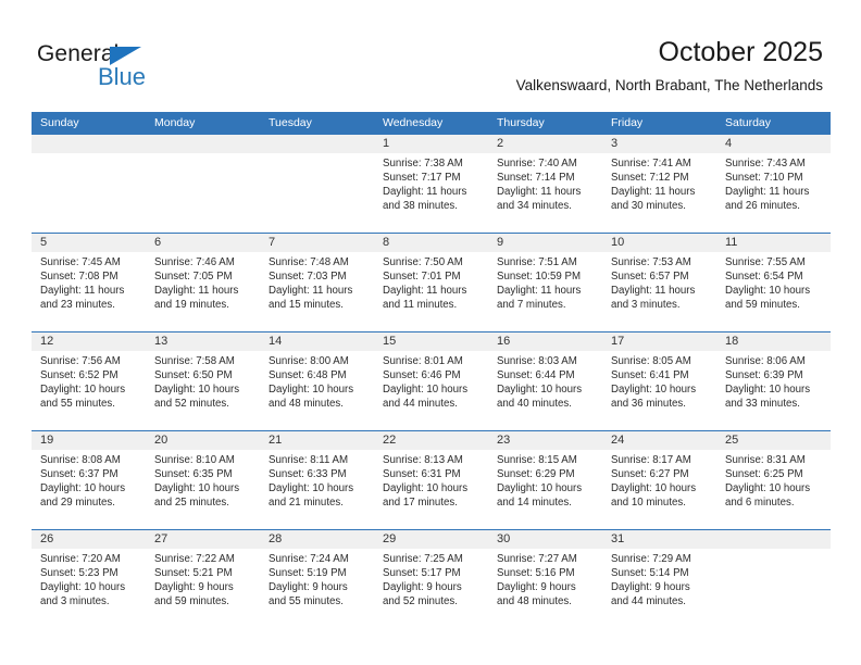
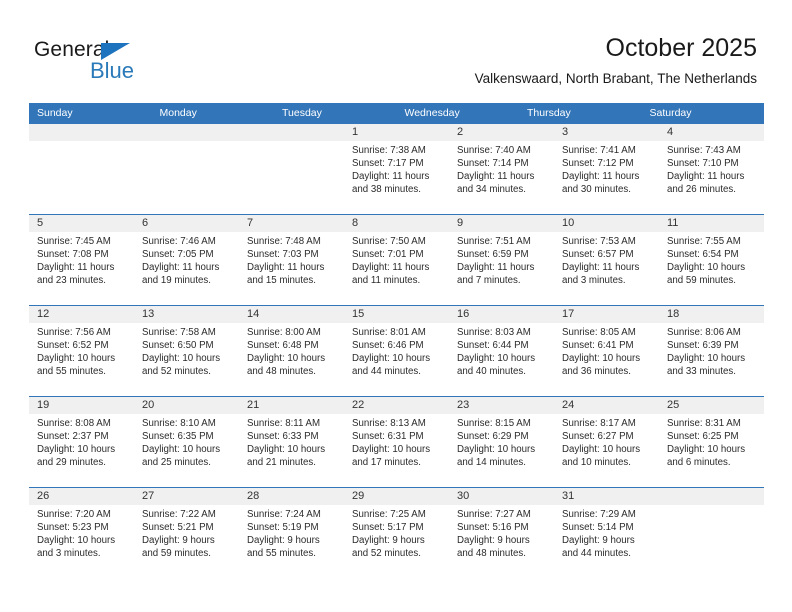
  General
  Blue
  October 2025
  Valkenswaard, North Brabant, The Netherlands
  Sunday
  Monday
  Tuesday
  Wednesday
  Thursday
- Friday
  Saturday
  1
  Sunrise: 7:38 AM
  Sunset: 7:17 PM
  Daylight: 11 hours
  and 38 minutes.
  2
  Sunrise: 7:40 AM
  Sunset: 7:14 PM
  Daylight: 11 hours
  and 34 minutes.
  3
  Sunrise: 7:41 AM
  Sunset: 7:12 PM
  Daylight: 11 hours
  and 30 minutes.
  4
  Sunrise: 7:43 AM
  Sunset: 7:10 PM
  Daylight: 11 hours
  and 26 minutes.
  5
  Sunrise: 7:45 AM
  Sunset: 7:08 PM
  Daylight: 11 hours
  and 23 minutes.
  6
  Sunrise: 7:46 AM
  Sunset: 7:05 PM
  Daylight: 11 hours
  and 19 minutes.
  7
  Sunrise: 7:48 AM
  Sunset: 7:03 PM
  Daylight: 11 hours
  and 15 minutes.
  8
  Sunrise: 7:50 AM
  Sunset: 7:01 PM
  Daylight: 11 hours
  and 11 minutes.
  9
  Sunrise: 7:51 AM
- Sunset: 10:59 PM
+ Sunset: 6:59 PM
  Daylight: 11 hours
  and 7 minutes.
  10
  Sunrise: 7:53 AM
  Sunset: 6:57 PM
  Daylight: 11 hours
  and 3 minutes.
  11
  Sunrise: 7:55 AM
  Sunset: 6:54 PM
  Daylight: 10 hours
  and 59 minutes.
  12
  Sunrise: 7:56 AM
  Sunset: 6:52 PM
  Daylight: 10 hours
  and 55 minutes.
  13
  Sunrise: 7:58 AM
  Sunset: 6:50 PM
  Daylight: 10 hours
  and 52 minutes.
  14
  Sunrise: 8:00 AM
  Sunset: 6:48 PM
  Daylight: 10 hours
  and 48 minutes.
  15
  Sunrise: 8:01 AM
  Sunset: 6:46 PM
  Daylight: 10 hours
  and 44 minutes.
  16
  Sunrise: 8:03 AM
  Sunset: 6:44 PM
  Daylight: 10 hours
  and 40 minutes.
  17
  Sunrise: 8:05 AM
  Sunset: 6:41 PM
  Daylight: 10 hours
  and 36 minutes.
  18
  Sunrise: 8:06 AM
  Sunset: 6:39 PM
  Daylight: 10 hours
  and 33 minutes.
  19
  Sunrise: 8:08 AM
- Sunset: 6:37 PM
+ Sunset: 2:37 PM
  Daylight: 10 hours
  and 29 minutes.
  20
  Sunrise: 8:10 AM
  Sunset: 6:35 PM
  Daylight: 10 hours
  and 25 minutes.
  21
  Sunrise: 8:11 AM
  Sunset: 6:33 PM
  Daylight: 10 hours
  and 21 minutes.
  22
  Sunrise: 8:13 AM
  Sunset: 6:31 PM
  Daylight: 10 hours
  and 17 minutes.
  23
  Sunrise: 8:15 AM
  Sunset: 6:29 PM
  Daylight: 10 hours
  and 14 minutes.
  24
  Sunrise: 8:17 AM
  Sunset: 6:27 PM
  Daylight: 10 hours
  and 10 minutes.
  25
  Sunrise: 8:31 AM
  Sunset: 6:25 PM
  Daylight: 10 hours
  and 6 minutes.
  26
  Sunrise: 7:20 AM
  Sunset: 5:23 PM
  Daylight: 10 hours
  and 3 minutes.
  27
  Sunrise: 7:22 AM
  Sunset: 5:21 PM
  Daylight: 9 hours
  and 59 minutes.
  28
  Sunrise: 7:24 AM
  Sunset: 5:19 PM
  Daylight: 9 hours
  and 55 minutes.
  29
  Sunrise: 7:25 AM
  Sunset: 5:17 PM
  Daylight: 9 hours
  and 52 minutes.
  30
  Sunrise: 7:27 AM
  Sunset: 5:16 PM
  Daylight: 9 hours
  and 48 minutes.
  31
  Sunrise: 7:29 AM
  Sunset: 5:14 PM
  Daylight: 9 hours
  and 44 minutes.
